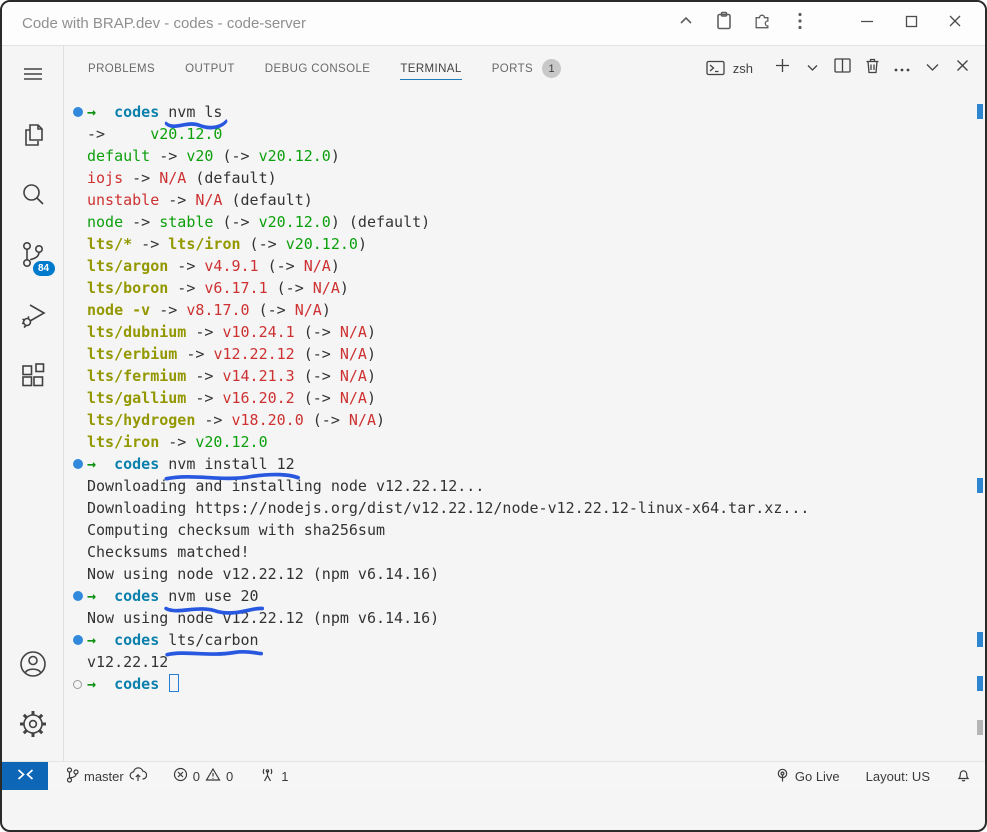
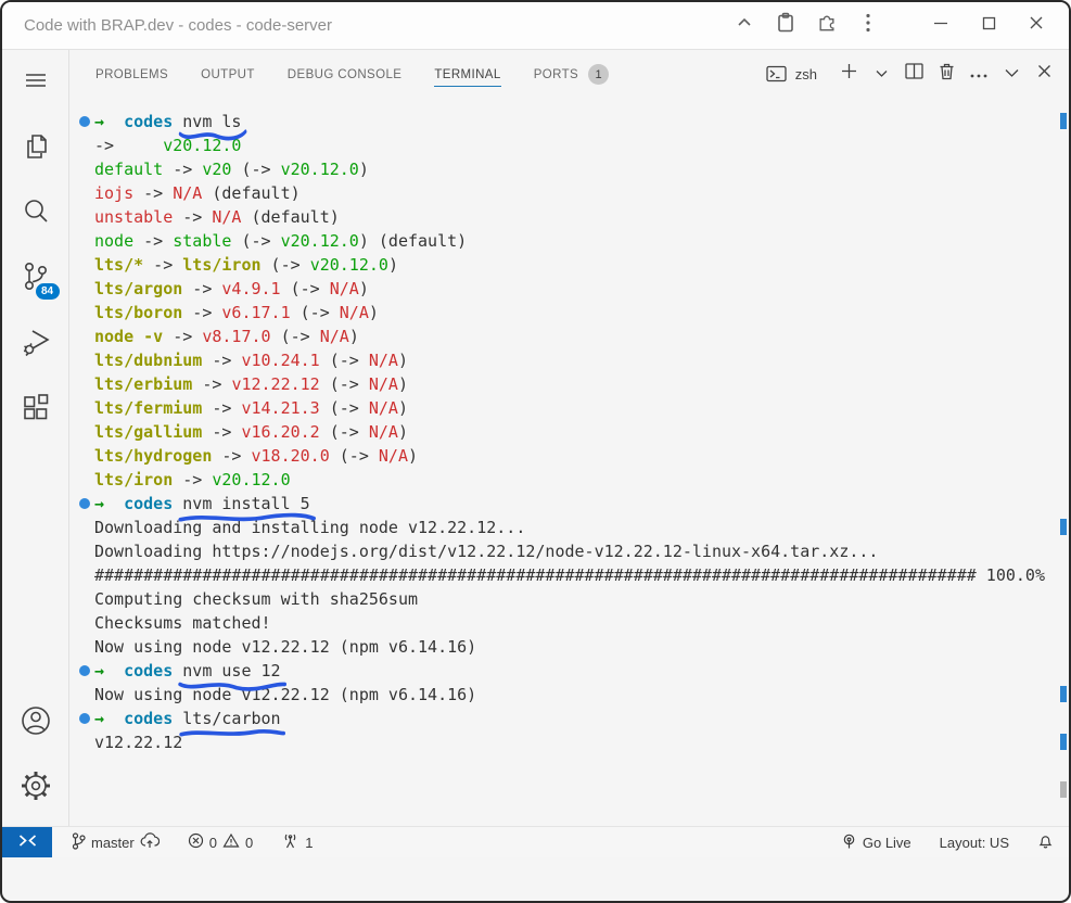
  Code with BRAP.dev - codes - code-server
  84
  PROBLEMS
  OUTPUT
  DEBUG CONSOLE
  TERMINAL
  PORTS
  1
  zsh
  → codes nvm ls
  -> v20.12.0
  default -> v20 (-> v20.12.0)
  iojs -> N/A (default)
  unstable -> N/A (default)
  node -> stable (-> v20.12.0) (default)
  lts/* -> lts/iron (-> v20.12.0)
  lts/argon -> v4.9.1 (-> N/A)
  lts/boron -> v6.17.1 (-> N/A)
  node -v -> v8.17.0 (-> N/A)
  lts/dubnium -> v10.24.1 (-> N/A)
  lts/erbium -> v12.22.12 (-> N/A)
  lts/fermium -> v14.21.3 (-> N/A)
  lts/gallium -> v16.20.2 (-> N/A)
  lts/hydrogen -> v18.20.0 (-> N/A)
  lts/iron -> v20.12.0
- → codes nvm install 12
+ → codes nvm install 5
  Downloading and installing node v12.22.12...
  Downloading https://nodejs.org/dist/v12.22.12/node-v12.22.12-linux-x64.tar.xz...
+ ########################################################################################## 100.0%
  Computing checksum with sha256sum
  Checksums matched!
  Now using node v12.22.12 (npm v6.14.16)
- → codes nvm use 20
+ → codes nvm use 12
  Now using node v12.22.12 (npm v6.14.16)
  → codes lts/carbon
  v12.22.12
- → codes
  master
  0
  0
  1
  Go Live
  Layout: US
